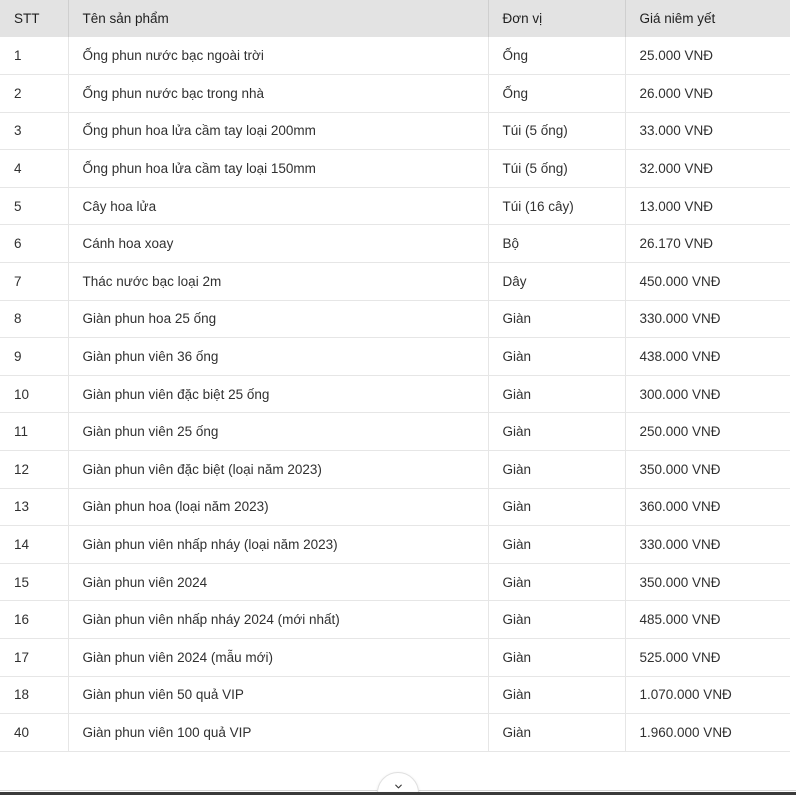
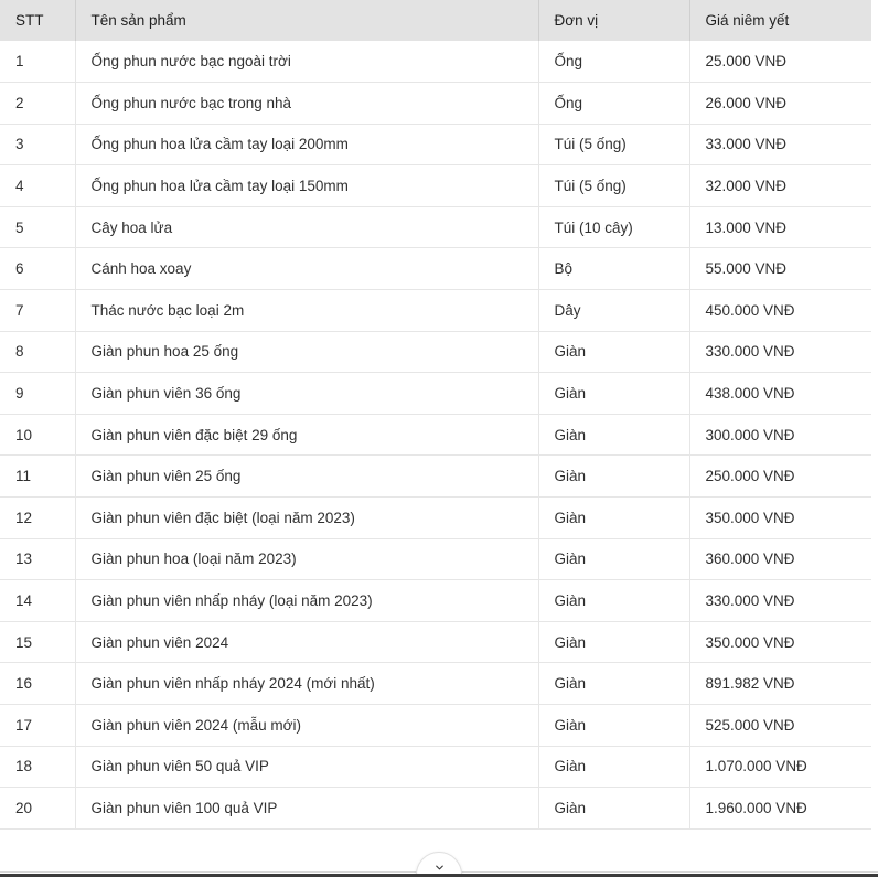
  STT	Tên sản phẩm	Đơn vị	Giá niêm yết
  1	Ống phun nước bạc ngoài trời	Ống	25.000 VNĐ
  2	Ống phun nước bạc trong nhà	Ống	26.000 VNĐ
  3	Ống phun hoa lửa cầm tay loại 200mm	Túi (5 ống)	33.000 VNĐ
  4	Ống phun hoa lửa cầm tay loại 150mm	Túi (5 ống)	32.000 VNĐ
- 5	Cây hoa lửa	Túi (16 cây)	13.000 VNĐ
+ 5	Cây hoa lửa	Túi (10 cây)	13.000 VNĐ
- 6	Cánh hoa xoay	Bộ	26.170 VNĐ
+ 6	Cánh hoa xoay	Bộ	55.000 VNĐ
  7	Thác nước bạc loại 2m	Dây	450.000 VNĐ
  8	Giàn phun hoa 25 ống	Giàn	330.000 VNĐ
  9	Giàn phun viên 36 ống	Giàn	438.000 VNĐ
- 10	Giàn phun viên đặc biệt 25 ống	Giàn	300.000 VNĐ
+ 10	Giàn phun viên đặc biệt 29 ống	Giàn	300.000 VNĐ
  11	Giàn phun viên 25 ống	Giàn	250.000 VNĐ
  12	Giàn phun viên đặc biệt (loại năm 2023)	Giàn	350.000 VNĐ
  13	Giàn phun hoa (loại năm 2023)	Giàn	360.000 VNĐ
  14	Giàn phun viên nhấp nháy (loại năm 2023)	Giàn	330.000 VNĐ
  15	Giàn phun viên 2024	Giàn	350.000 VNĐ
- 16	Giàn phun viên nhấp nháy 2024 (mới nhất)	Giàn	485.000 VNĐ
+ 16	Giàn phun viên nhấp nháy 2024 (mới nhất)	Giàn	891.982 VNĐ
  17	Giàn phun viên 2024 (mẫu mới)	Giàn	525.000 VNĐ
  18	Giàn phun viên 50 quả VIP	Giàn	1.070.000 VNĐ
- 40	Giàn phun viên 100 quả VIP	Giàn	1.960.000 VNĐ
+ 20	Giàn phun viên 100 quả VIP	Giàn	1.960.000 VNĐ
